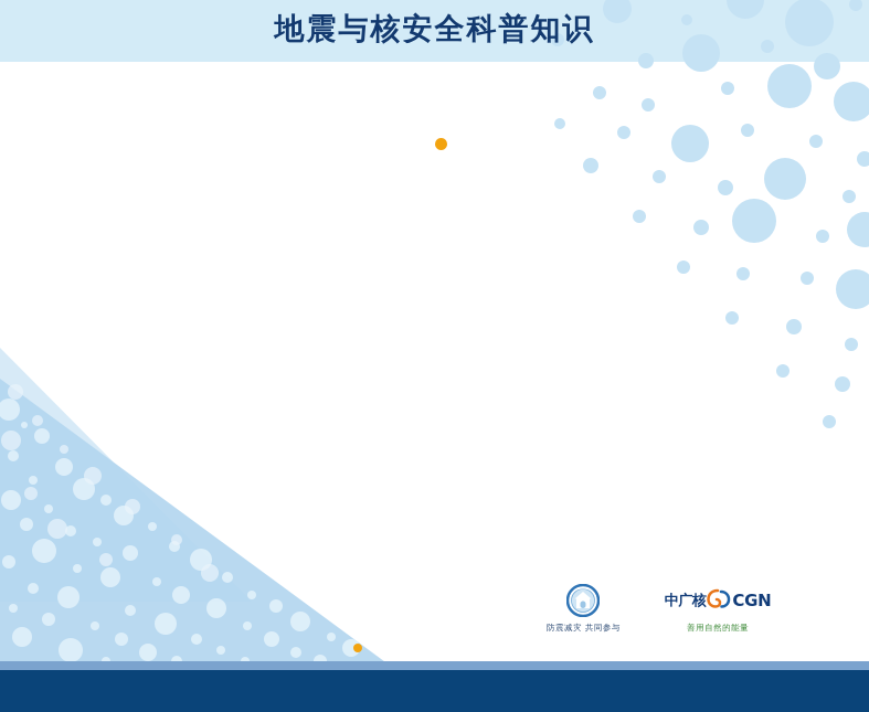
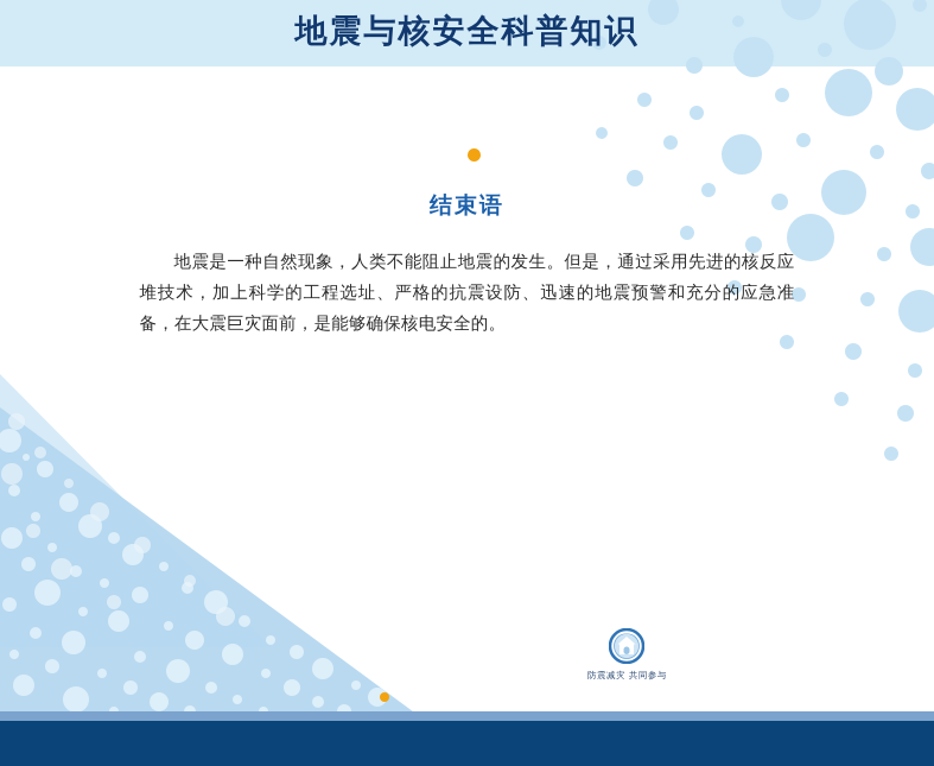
  地震与核安全科普知识
+ 结束语
+ 地震是一种自然现象，人类不能阻止地震的发生。但是，通过采用先进的核反应堆技术，加上科学的工程选址、严格的抗震设防、迅速的地震预警和充分的应急准备，在大震巨灾面前，是能够确保核电安全的。
  防震减灾 共同参与
- 中广核
- CGN
- 善用自然的能量
